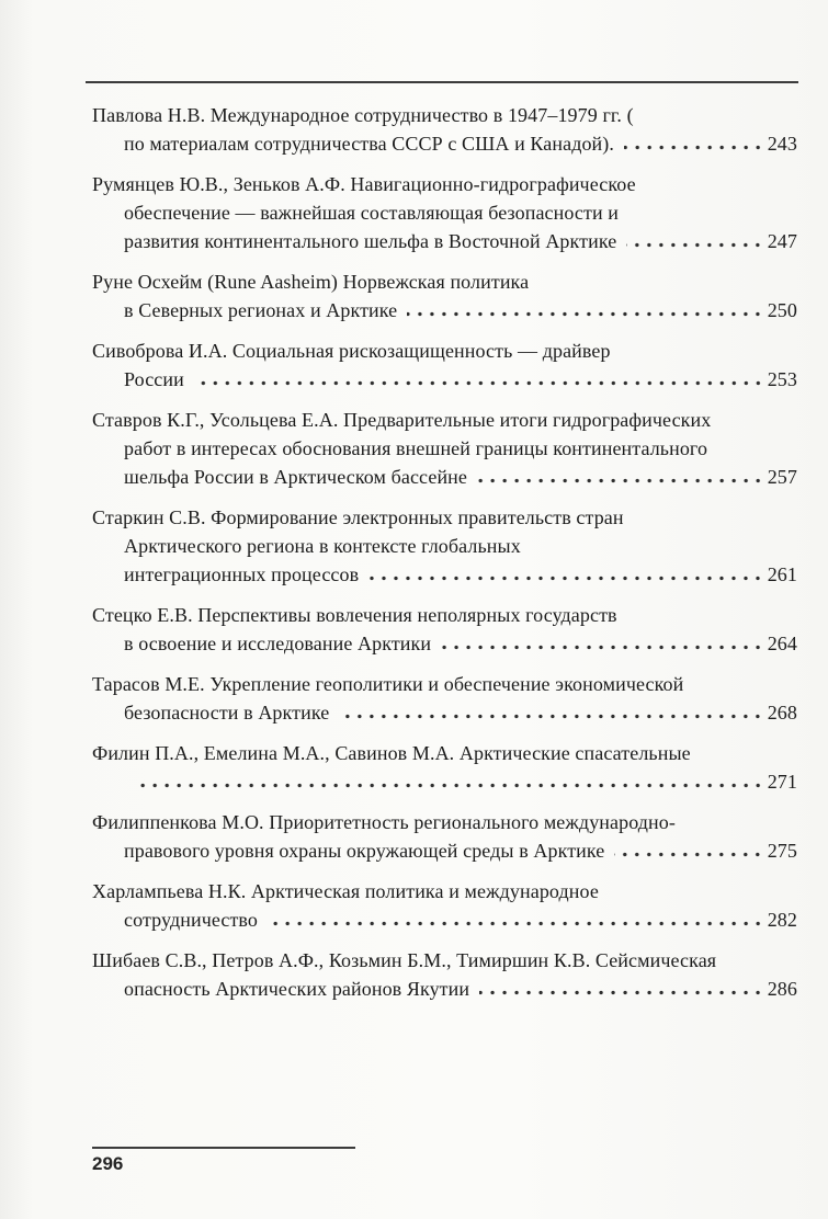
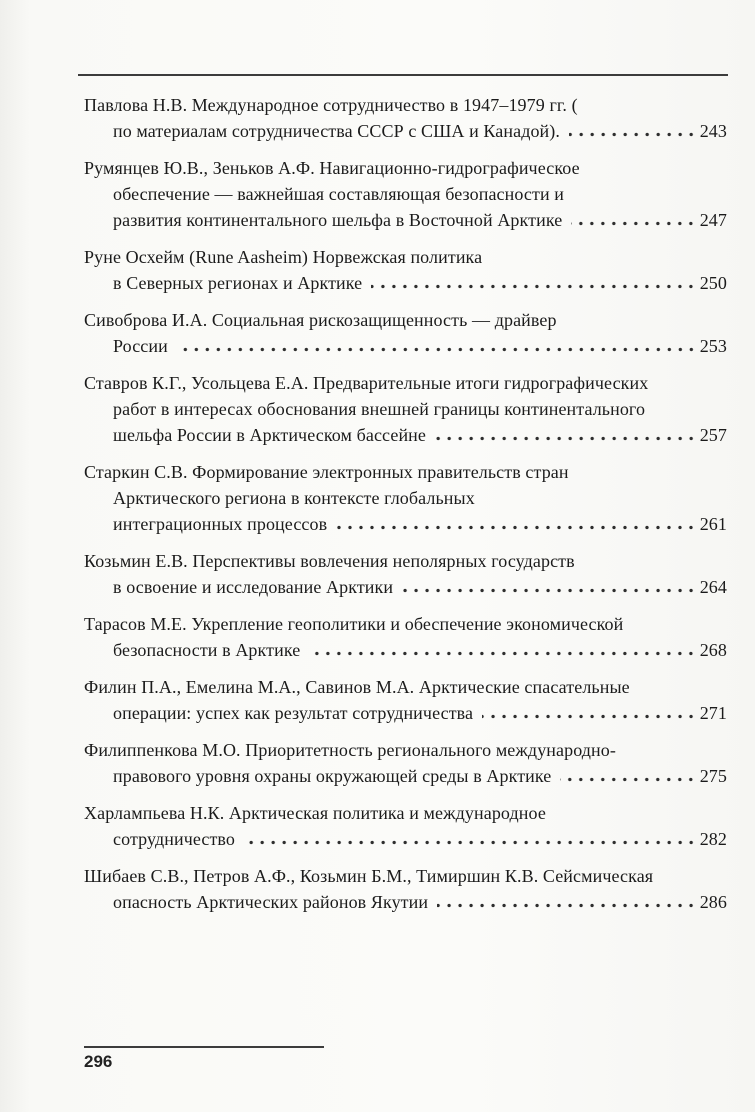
  Павлова Н.В. Международное сотрудничество в 1947–1979 гг. (
  по материалам сотрудничества СССР с США и Канадой).
  243
  Румянцев Ю.В., Зеньков А.Ф. Навигационно-гидрографическое
  обеспечение — важнейшая составляющая безопасности и
  развития континентального шельфа в Восточной Арктике
  247
  Руне Осхейм (Rune Aasheim) Норвежская политика
  в Северных регионах и Арктике
  250
  Сивоброва И.А. Социальная рискозащищенность — драйвер
  России
  253
  Ставров К.Г., Усольцева Е.А. Предварительные итоги гидрографических
  работ в интересах обоснования внешней границы континентального
  шельфа России в Арктическом бассейне
  257
  Старкин С.В. Формирование электронных правительств стран
  Арктического региона в контексте глобальных
  интеграционных процессов
  261
- Стецко Е.В. Перспективы вовлечения неполярных государств
+ Козьмин Е.В. Перспективы вовлечения неполярных государств
  в освоение и исследование Арктики
  264
  Тарасов М.Е. Укрепление геополитики и обеспечение экономической
  безопасности в Арктике
  268
  Филин П.А., Емелина М.А., Савинов М.А. Арктические спасательные
+ операции: успех как результат сотрудничества
  271
  Филиппенкова М.О. Приоритетность регионального международно-
  правового уровня охраны окружающей среды в Арктике
  275
  Харлампьева Н.К. Арктическая политика и международное
  сотрудничество
  282
  Шибаев С.В., Петров А.Ф., Козьмин Б.М., Тимиршин К.В. Сейсмическая
  опасность Арктических районов Якутии
  286
  296
